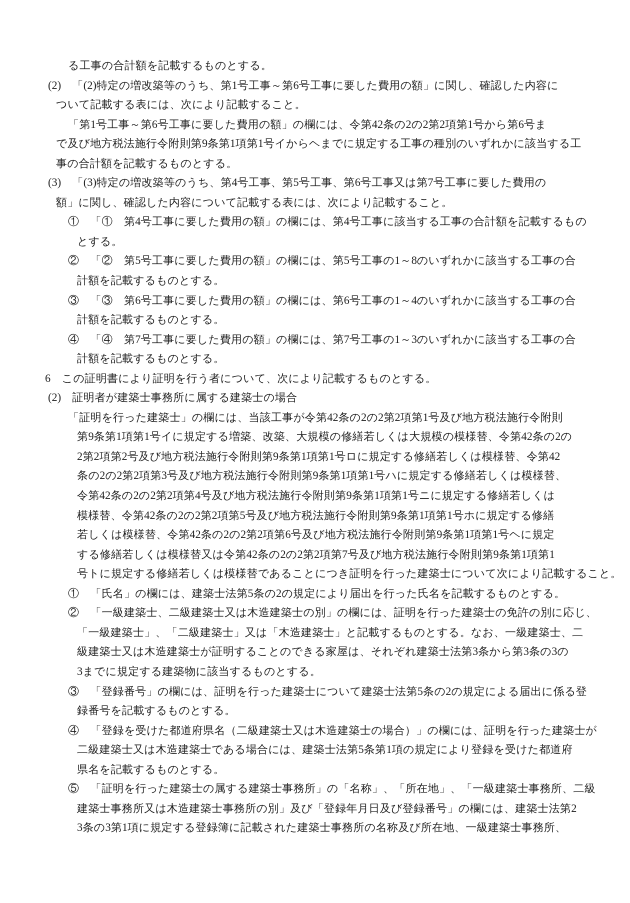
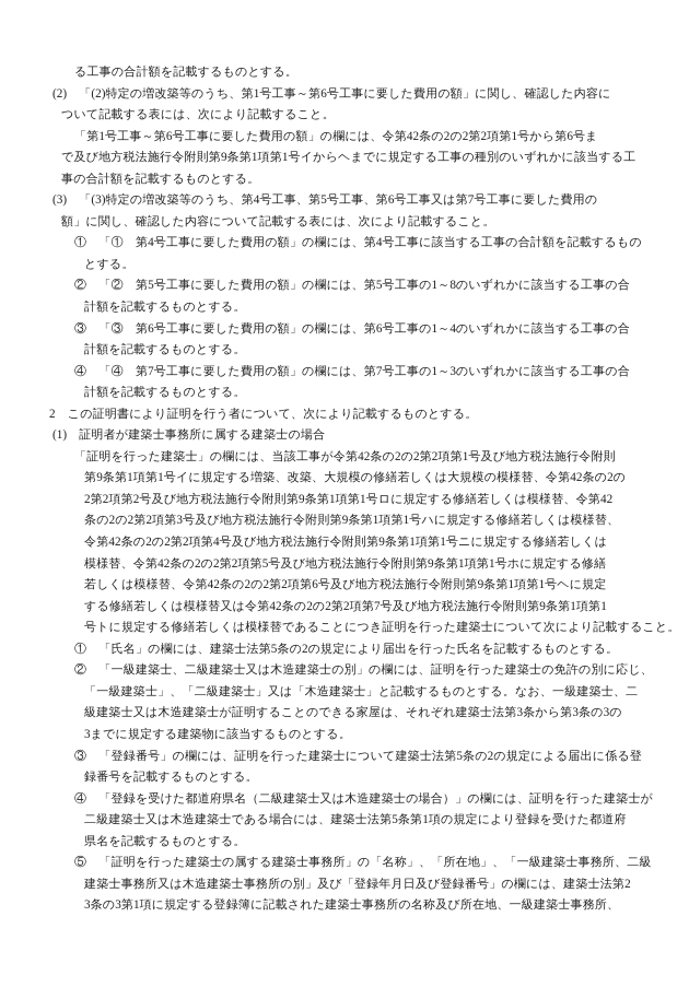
  る工事の合計額を記載するものとする。
  (2) 「(2)特定の増改築等のうち、第1号工事～第6号工事に要した費用の額」に関し、確認した内容に
  ついて記載する表には、次により記載すること。
  「第1号工事～第6号工事に要した費用の額」の欄には、令第42条の2の2第2項第1号から第6号ま
  で及び地方税法施行令附則第9条第1項第1号イからヘまでに規定する工事の種別のいずれかに該当する工
  事の合計額を記載するものとする。
  (3) 「(3)特定の増改築等のうち、第4号工事、第5号工事、第6号工事又は第7号工事に要した費用の
  額」に関し、確認した内容について記載する表には、次により記載すること。
  ① 「① 第4号工事に要した費用の額」の欄には、第4号工事に該当する工事の合計額を記載するもの
  とする。
  ② 「② 第5号工事に要した費用の額」の欄には、第5号工事の1～8のいずれかに該当する工事の合
  計額を記載するものとする。
  ③ 「③ 第6号工事に要した費用の額」の欄には、第6号工事の1～4のいずれかに該当する工事の合
  計額を記載するものとする。
  ④ 「④ 第7号工事に要した費用の額」の欄には、第7号工事の1～3のいずれかに該当する工事の合
  計額を記載するものとする。
- 6 この証明書により証明を行う者について、次により記載するものとする。
+ 2 この証明書により証明を行う者について、次により記載するものとする。
- (2) 証明者が建築士事務所に属する建築士の場合
+ (1) 証明者が建築士事務所に属する建築士の場合
  「証明を行った建築士」の欄には、当該工事が令第42条の2の2第2項第1号及び地方税法施行令附則
  第9条第1項第1号イに規定する増築、改築、大規模の修繕若しくは大規模の模様替、令第42条の2の
  2第2項第2号及び地方税法施行令附則第9条第1項第1号ロに規定する修繕若しくは模様替、令第42
  条の2の2第2項第3号及び地方税法施行令附則第9条第1項第1号ハに規定する修繕若しくは模様替、
  令第42条の2の2第2項第4号及び地方税法施行令附則第9条第1項第1号ニに規定する修繕若しくは
  模様替、令第42条の2の2第2項第5号及び地方税法施行令附則第9条第1項第1号ホに規定する修繕
  若しくは模様替、令第42条の2の2第2項第6号及び地方税法施行令附則第9条第1項第1号ヘに規定
  する修繕若しくは模様替又は令第42条の2の2第2項第7号及び地方税法施行令附則第9条第1項第1
  号トに規定する修繕若しくは模様替であることにつき証明を行った建築士について次により記載すること。
  ① 「氏名」の欄には、建築士法第5条の2の規定により届出を行った氏名を記載するものとする。
  ② 「一級建築士、二級建築士又は木造建築士の別」の欄には、証明を行った建築士の免許の別に応じ、
  「一級建築士」、「二級建築士」又は「木造建築士」と記載するものとする。なお、一級建築士、二
  級建築士又は木造建築士が証明することのできる家屋は、それぞれ建築士法第3条から第3条の3の
  3までに規定する建築物に該当するものとする。
  ③ 「登録番号」の欄には、証明を行った建築士について建築士法第5条の2の規定による届出に係る登
  録番号を記載するものとする。
  ④ 「登録を受けた都道府県名（二級建築士又は木造建築士の場合）」の欄には、証明を行った建築士が
  二級建築士又は木造建築士である場合には、建築士法第5条第1項の規定により登録を受けた都道府
  県名を記載するものとする。
  ⑤ 「証明を行った建築士の属する建築士事務所」の「名称」、「所在地」、「一級建築士事務所、二級
  建築士事務所又は木造建築士事務所の別」及び「登録年月日及び登録番号」の欄には、建築士法第2
  3条の3第1項に規定する登録簿に記載された建築士事務所の名称及び所在地、一級建築士事務所、
